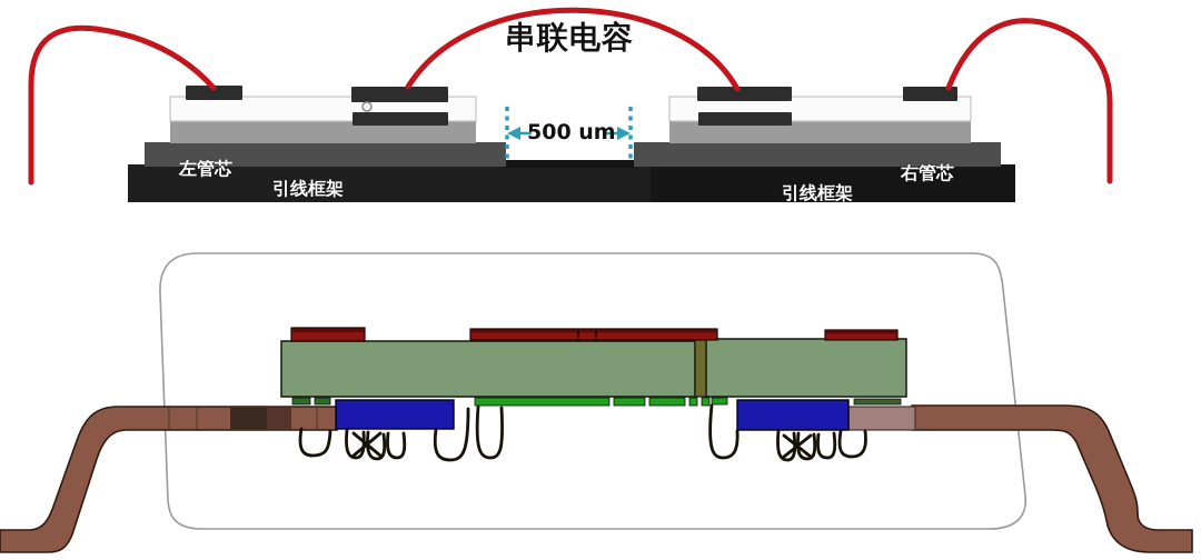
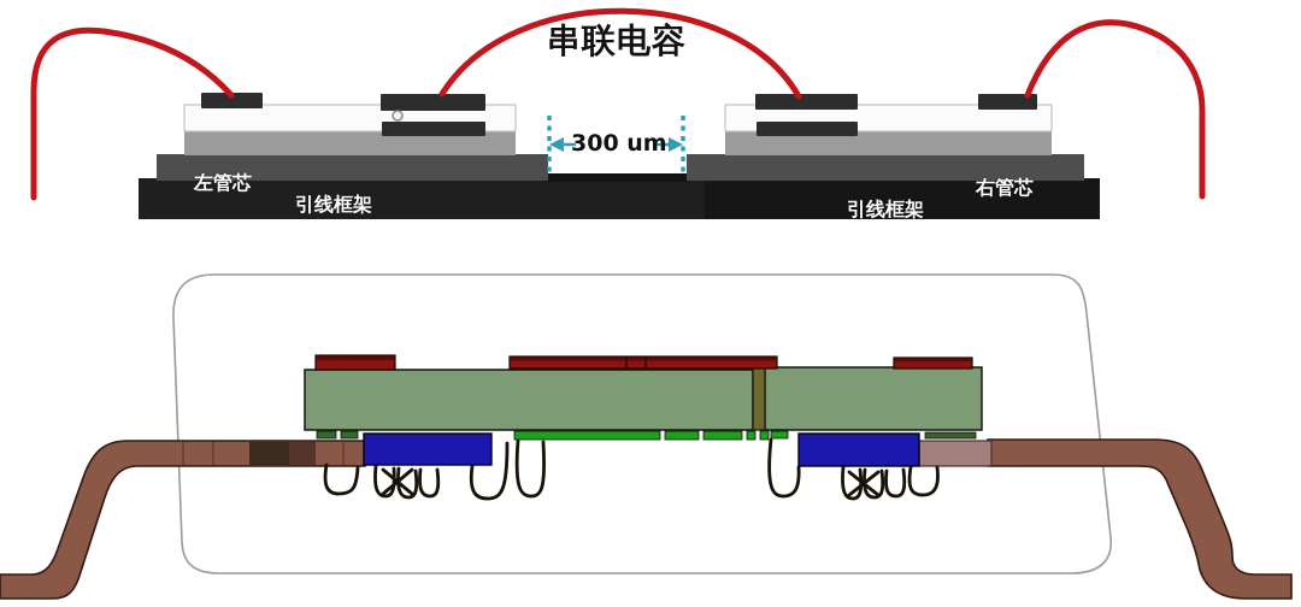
  串联电容
- 500 um
+ 300 um
  左管芯
  引线框架
  右管芯
  引线框架
